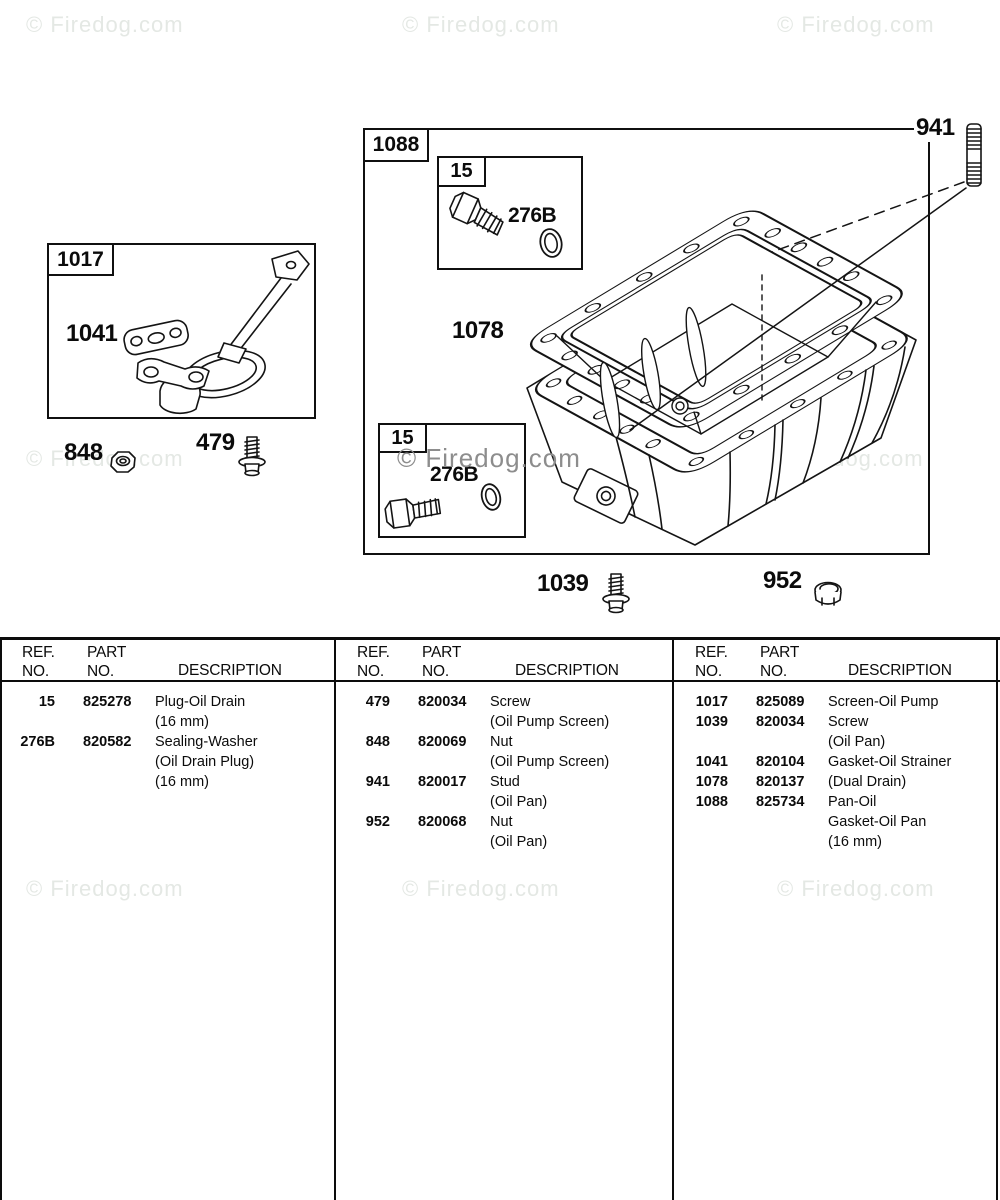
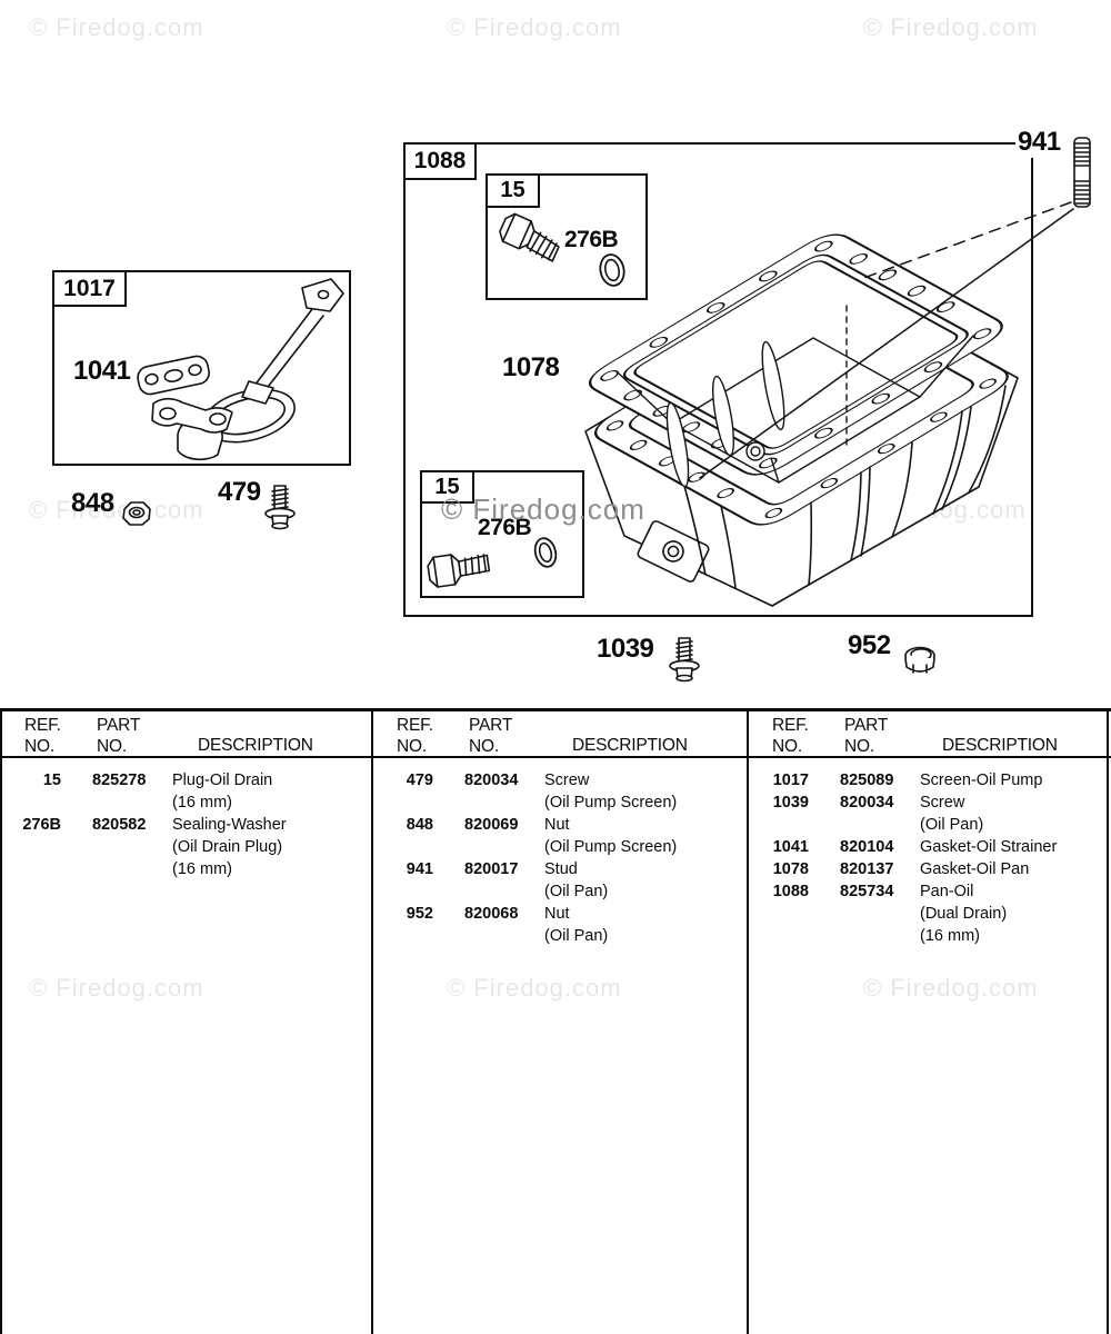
  © Firedog.com
  © Firedog.com
  © Firedog.com
  © Firedcom
  © Firedog.com
  © Firedog.com
  © Firedog.com
  © Firedog.com
  1017
  1088
  15
  15
  1041
  848
  479
  1078
  941
  1039
  952
  276B
  276B
  REF.
  NO.
  PART
  NO.
  DESCRIPTION
  REF.
  NO.
  PART
  NO.
  DESCRIPTION
  REF.
  NO.
  PART
  NO.
  DESCRIPTION
  15
  825278
  Plug-Oil Drain
  (16 mm)
  276B
  820582
  Sealing-Washer
  (Oil Drain Plug)
  (16 mm)
  479
  820034
  Screw
  (Oil Pump Screen)
  848
  820069
  Nut
  (Oil Pump Screen)
  941
  820017
  Stud
  (Oil Pan)
  952
  820068
  Nut
  (Oil Pan)
  1017
  825089
  Screen-Oil Pump
  1039
  820034
  Screw
  (Oil Pan)
  1041
  820104
  Gasket-Oil Strainer
  1078
  820137
- (Dual Drain)
+ Gasket-Oil Pan
  1088
  825734
  Pan-Oil
- Gasket-Oil Pan
+ (Dual Drain)
  (16 mm)
